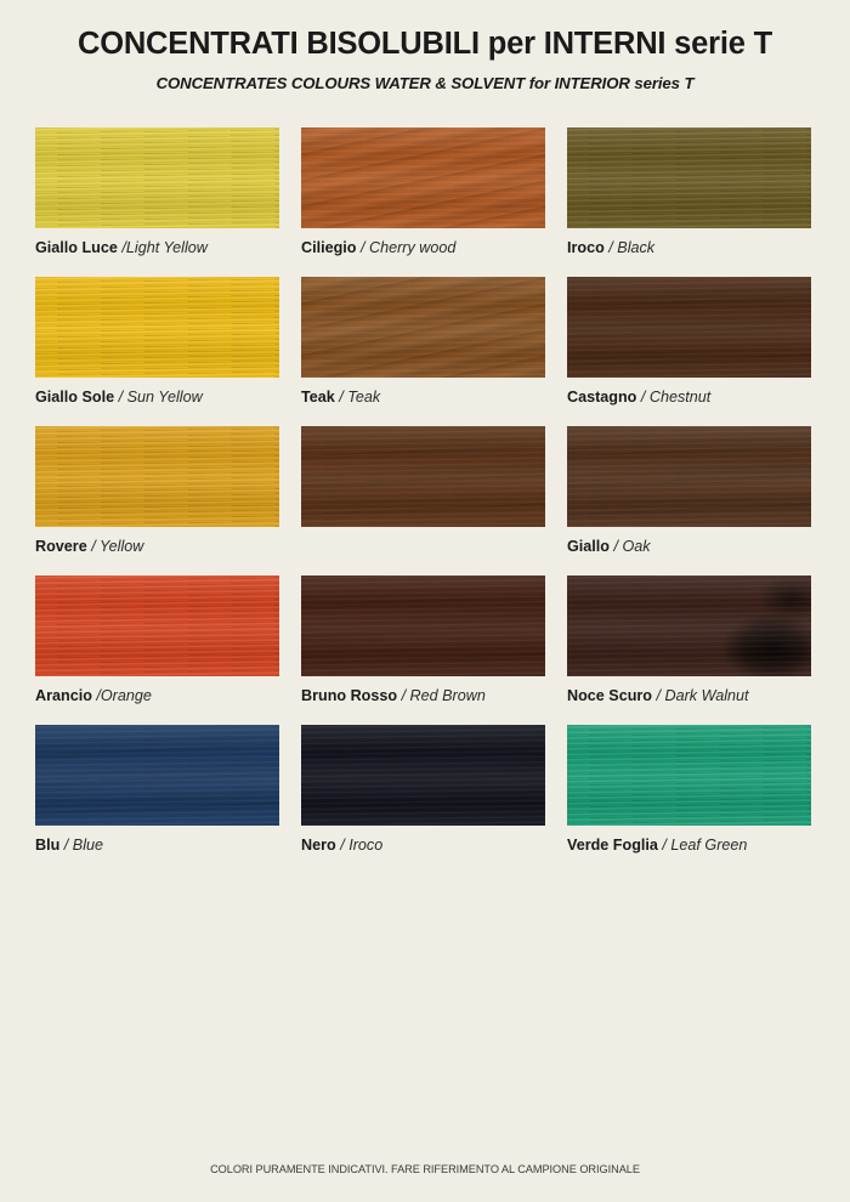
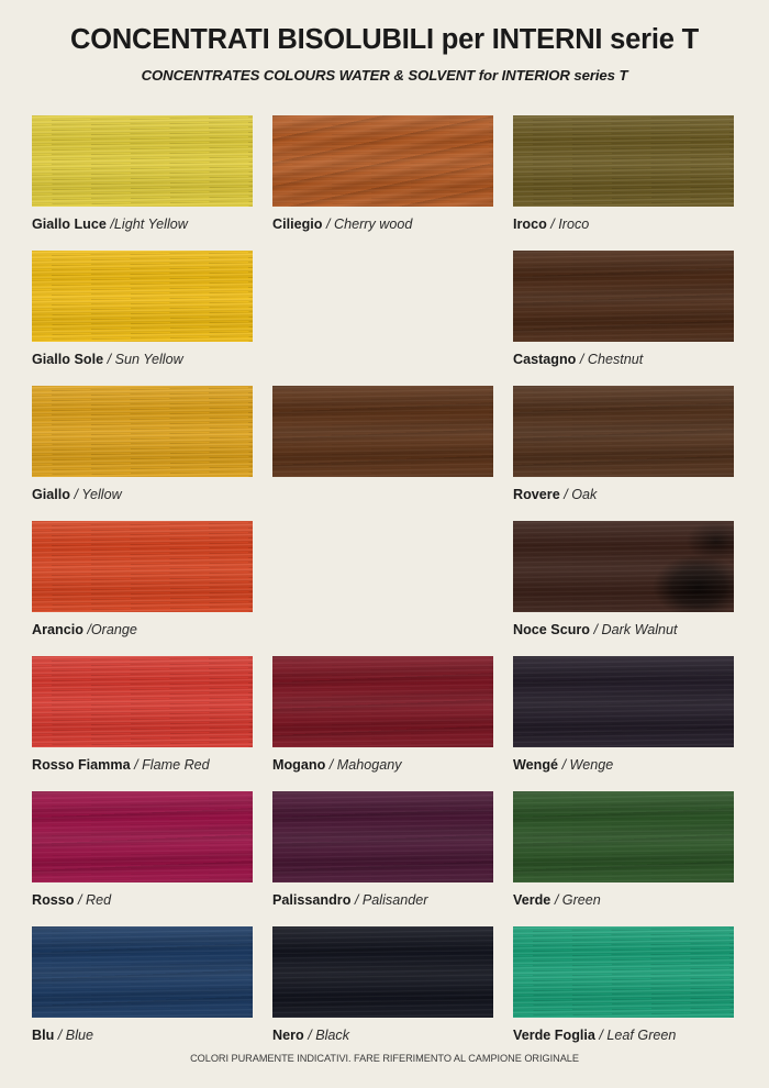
  CONCENTRATI BISOLUBILI per INTERNI serie T
  CONCENTRATES COLOURS WATER & SOLVENT for INTERIOR series T
  Giallo Luce /Light Yellow
  Ciliegio / Cherry wood
- Iroco / Black
+ Iroco / Iroco
  Giallo Sole / Sun Yellow
- Teak / Teak
  Castagno / Chestnut
- Rovere / Yellow
+ Giallo / Yellow
- Giallo / Oak
+ Rovere / Oak
  Arancio /Orange
- Bruno Rosso / Red Brown
  Noce Scuro / Dark Walnut
+ Rosso Fiamma / Flame Red
+ Mogano / Mahogany
+ Wengé / Wenge
+ Rosso / Red
+ Palissandro / Palisander
+ Verde / Green
  Blu / Blue
- Nero / Iroco
+ Nero / Black
  Verde Foglia / Leaf Green
  COLORI PURAMENTE INDICATIVI. FARE RIFERIMENTO AL CAMPIONE ORIGINALE
